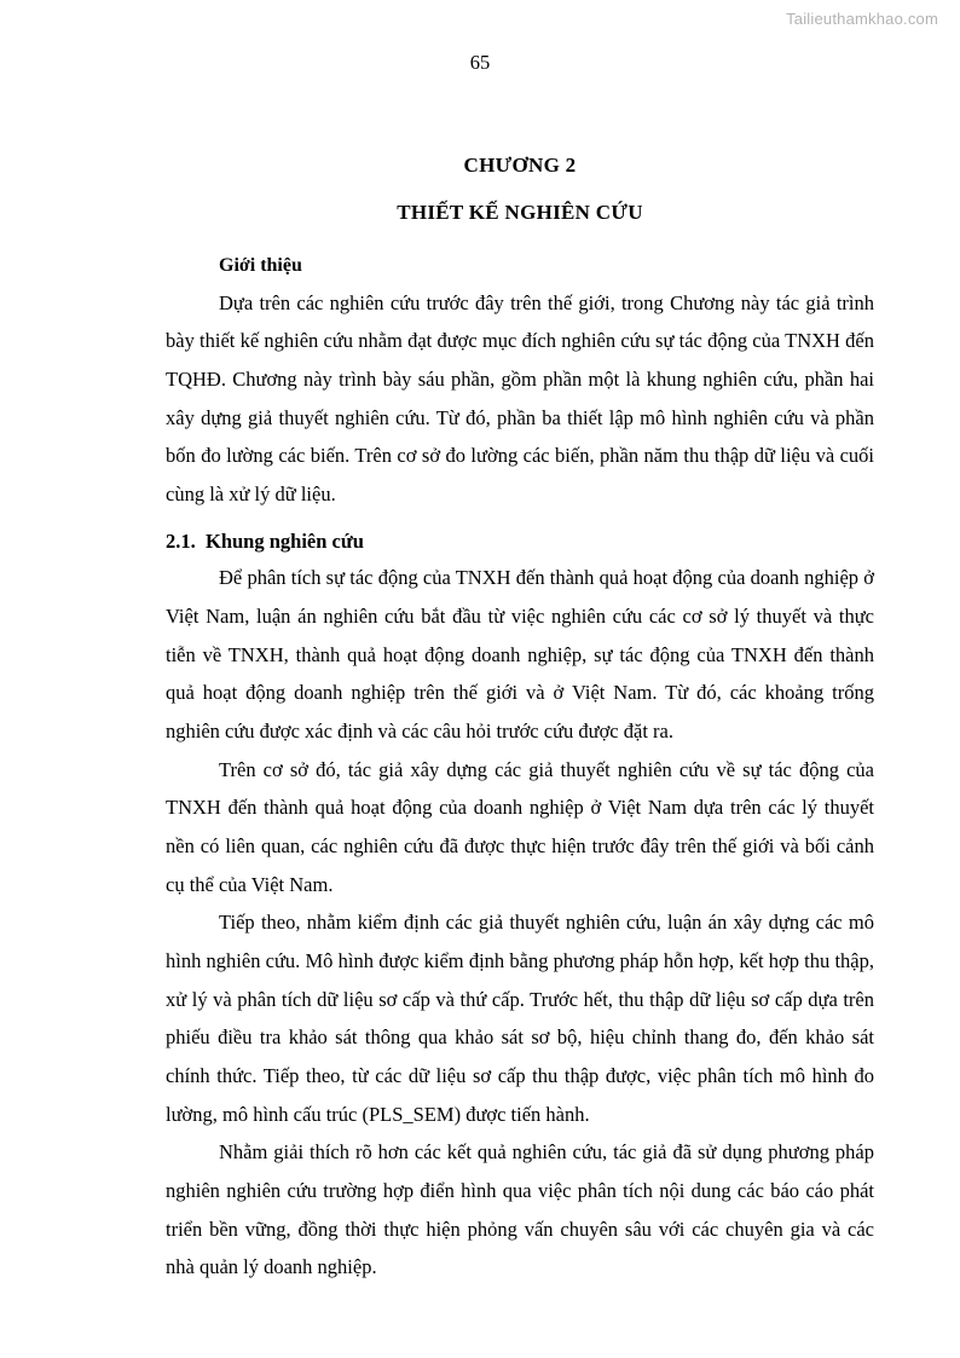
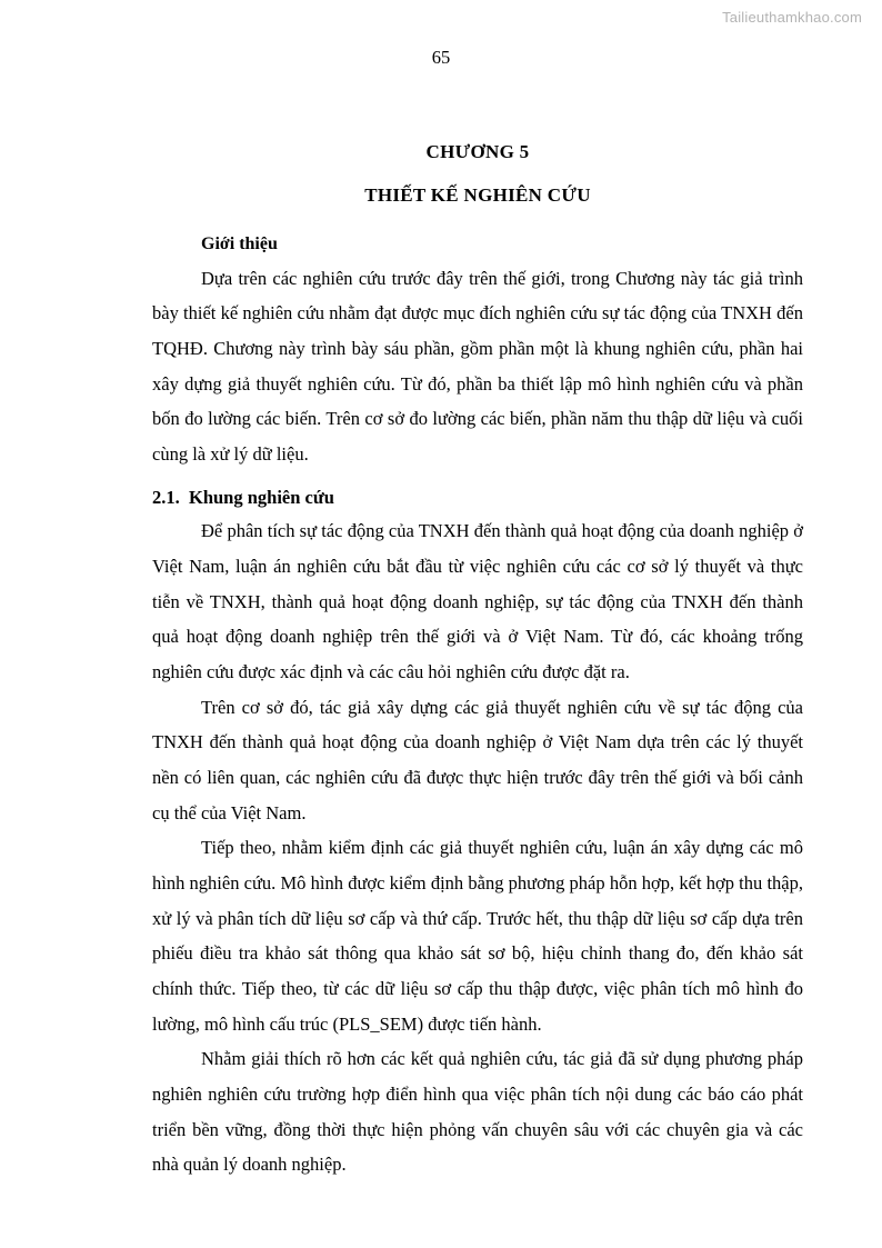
  Tailieuthamkhao.com
  65
- CHƯƠNG 2
+ CHƯƠNG 5
  THIẾT KẾ NGHIÊN CỨU
  Giới thiệu
  Dựa trên các nghiên cứu trước đây trên thế giới, trong Chương này tác giả trình bày thiết kế nghiên cứu nhằm đạt được mục đích nghiên cứu sự tác động của TNXH đến TQHĐ. Chương này trình bày sáu phần, gồm phần một là khung nghiên cứu, phần hai xây dựng giả thuyết nghiên cứu. Từ đó, phần ba thiết lập mô hình nghiên cứu và phần bốn đo lường các biến. Trên cơ sở đo lường các biến, phần năm thu thập dữ liệu và cuối cùng là xử lý dữ liệu.
  2.1. Khung nghiên cứu
- Để phân tích sự tác động của TNXH đến thành quả hoạt động của doanh nghiệp ở Việt Nam, luận án nghiên cứu bắt đầu từ việc nghiên cứu các cơ sở lý thuyết và thực tiễn về TNXH, thành quả hoạt động doanh nghiệp, sự tác động của TNXH đến thành quả hoạt động doanh nghiệp trên thế giới và ở Việt Nam. Từ đó, các khoảng trống nghiên cứu được xác định và các câu hỏi trước cứu được đặt ra.
+ Để phân tích sự tác động của TNXH đến thành quả hoạt động của doanh nghiệp ở Việt Nam, luận án nghiên cứu bắt đầu từ việc nghiên cứu các cơ sở lý thuyết và thực tiễn về TNXH, thành quả hoạt động doanh nghiệp, sự tác động của TNXH đến thành quả hoạt động doanh nghiệp trên thế giới và ở Việt Nam. Từ đó, các khoảng trống nghiên cứu được xác định và các câu hỏi nghiên cứu được đặt ra.
  Trên cơ sở đó, tác giả xây dựng các giả thuyết nghiên cứu về sự tác động của TNXH đến thành quả hoạt động của doanh nghiệp ở Việt Nam dựa trên các lý thuyết nền có liên quan, các nghiên cứu đã được thực hiện trước đây trên thế giới và bối cảnh cụ thể của Việt Nam.
  Tiếp theo, nhằm kiểm định các giả thuyết nghiên cứu, luận án xây dựng các mô hình nghiên cứu. Mô hình được kiểm định bằng phương pháp hỗn hợp, kết hợp thu thập, xử lý và phân tích dữ liệu sơ cấp và thứ cấp. Trước hết, thu thập dữ liệu sơ cấp dựa trên phiếu điều tra khảo sát thông qua khảo sát sơ bộ, hiệu chỉnh thang đo, đến khảo sát chính thức. Tiếp theo, từ các dữ liệu sơ cấp thu thập được, việc phân tích mô hình đo lường, mô hình cấu trúc (PLS_SEM) được tiến hành.
  Nhằm giải thích rõ hơn các kết quả nghiên cứu, tác giả đã sử dụng phương pháp nghiên nghiên cứu trường hợp điển hình qua việc phân tích nội dung các báo cáo phát triển bền vững, đồng thời thực hiện phỏng vấn chuyên sâu với các chuyên gia và các nhà quản lý doanh nghiệp.
